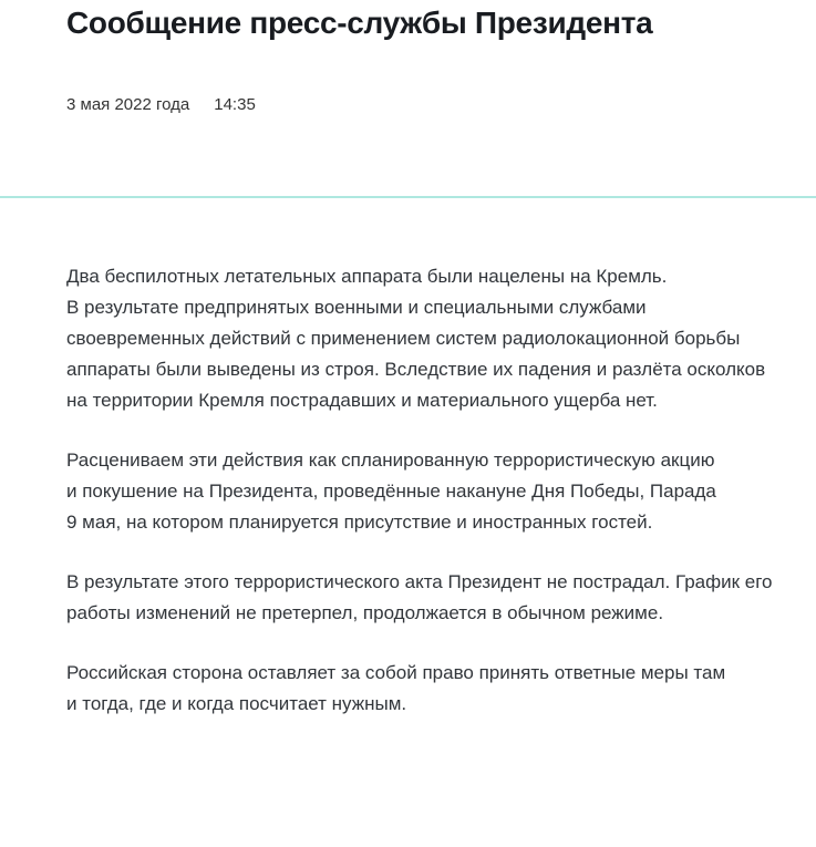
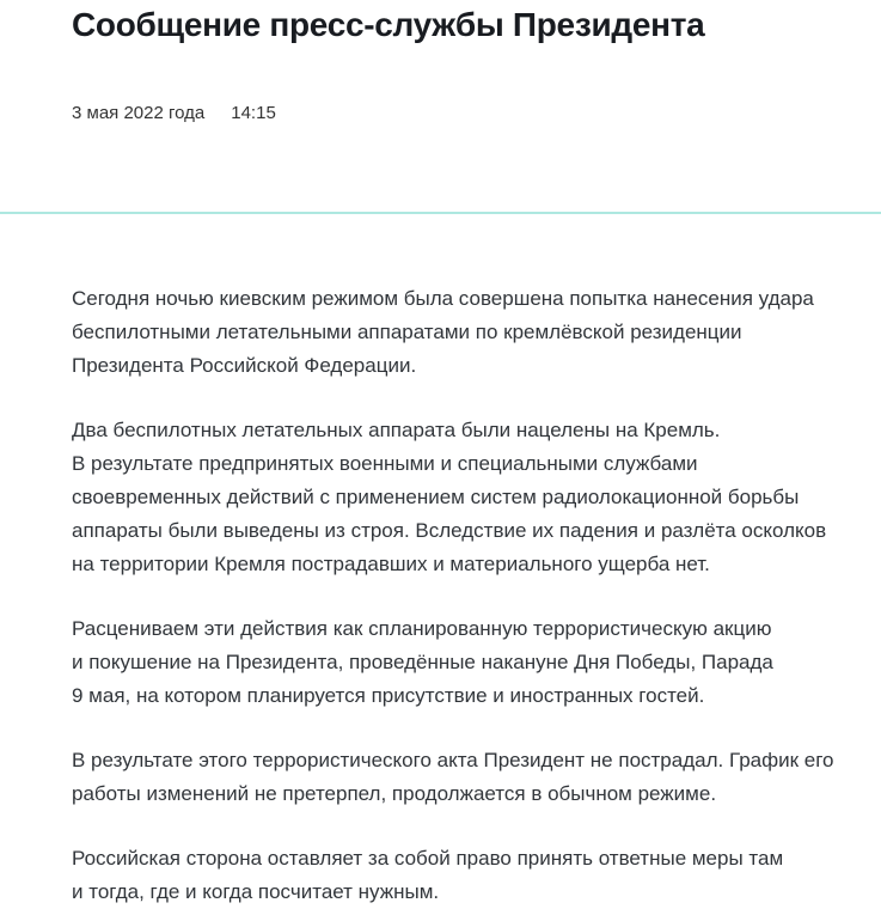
  Сообщение пресс-службы Президента
  3 мая 2022 года
- 14:35
+ 14:15
+ Сегодня ночью киевским режимом была совершена попытка нанесения удара
+ беспилотными летательными аппаратами по кремлёвской резиденции
+ Президента Российской Федерации.
  Два беспилотных летательных аппарата были нацелены на Кремль.
  В результате предпринятых военными и специальными службами
  своевременных действий с применением систем радиолокационной борьбы
  аппараты были выведены из строя. Вследствие их падения и разлёта осколков
  на территории Кремля пострадавших и материального ущерба нет.
  Расцениваем эти действия как спланированную террористическую акцию
  и покушение на Президента, проведённые накануне Дня Победы, Парада
  9 мая, на котором планируется присутствие и иностранных гостей.
  В результате этого террористического акта Президент не пострадал. График его
  работы изменений не претерпел, продолжается в обычном режиме.
  Российская сторона оставляет за собой право принять ответные меры там
  и тогда, где и когда посчитает нужным.
